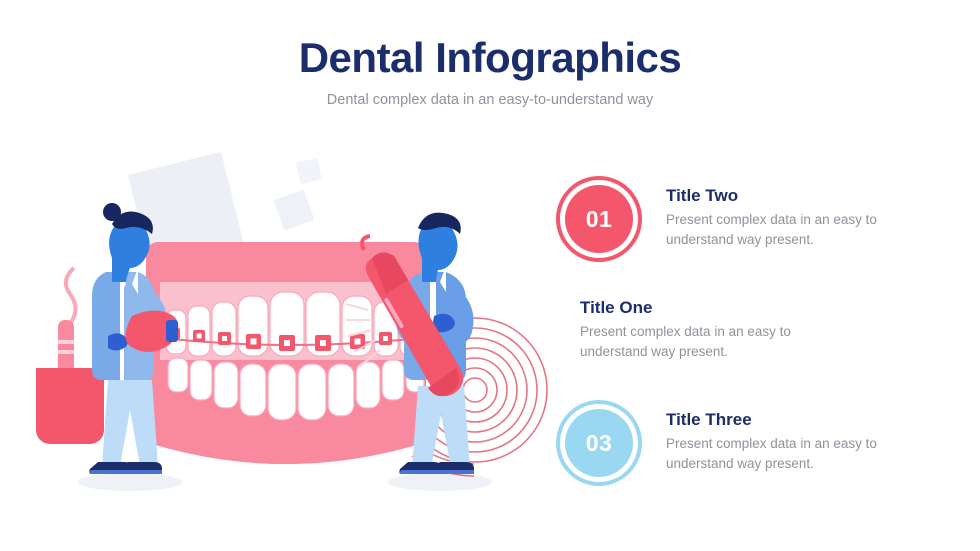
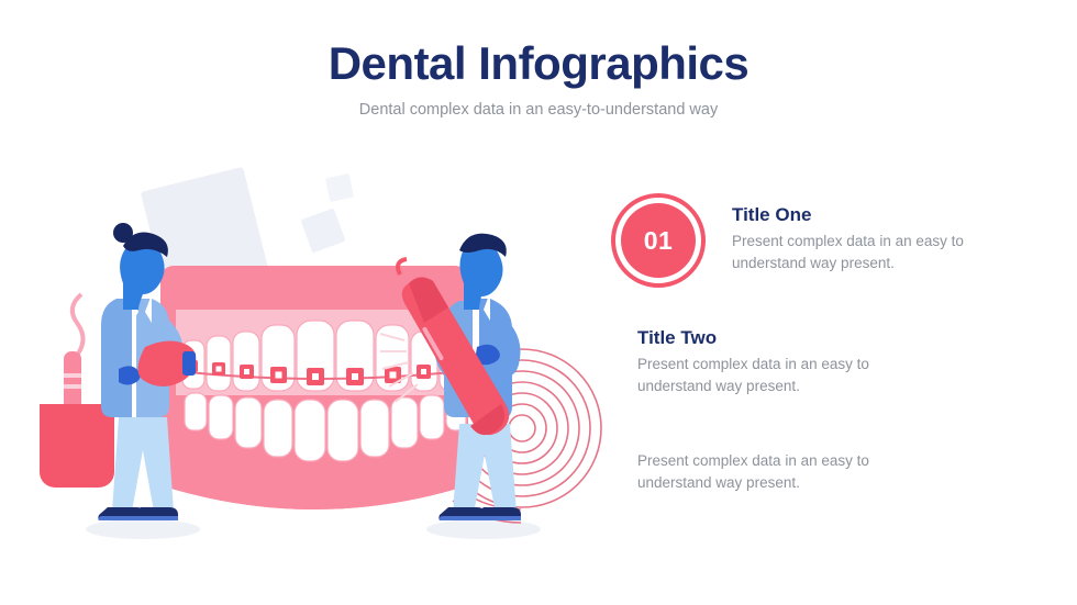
  Dental Infographics
  Dental complex data in an easy-to-understand way
  01
- Title Two
+ Title One
  Present complex data in an easy to understand way present.
- Title One
+ Title Two
  Present complex data in an easy to understand way present.
- 03
- Title Three
  Present complex data in an easy to understand way present.
